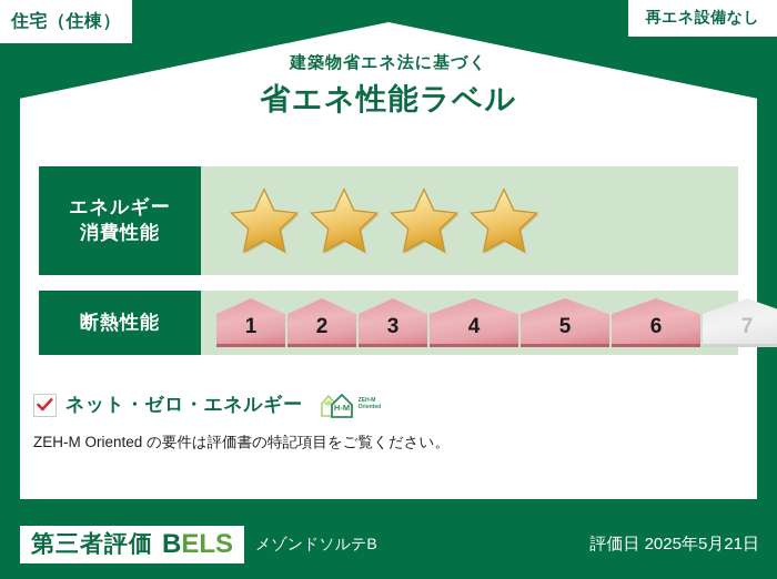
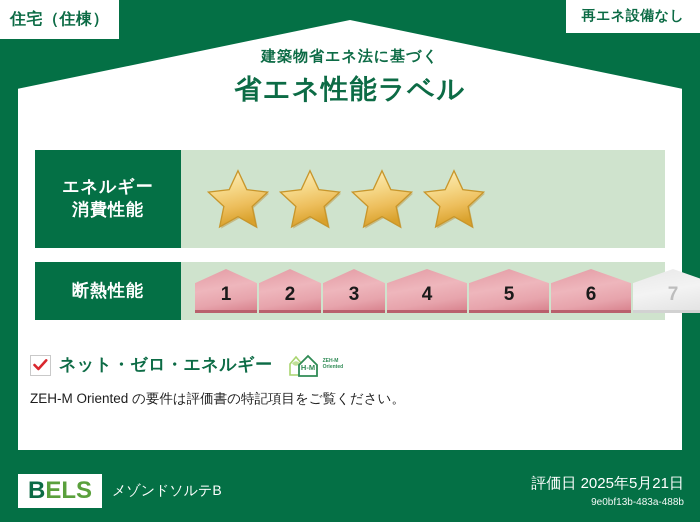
  住宅（住棟）
  再エネ設備なし
  建築物省エネ法に基づく
  省エネ性能ラベル
  エネルギー
  消費性能
  断熱性能
  1
  2
  3
  4
  5
  6
  7
  ネット・ゼロ・エネルギー
  H-M
  ZEH-M Oriented の要件は評価書の特記項目をご覧ください。
- 第三者評価
  BELS
  メゾンドソルテB
  評価日 2025年5月21日
+ 9e0bf13b-483a-488b
